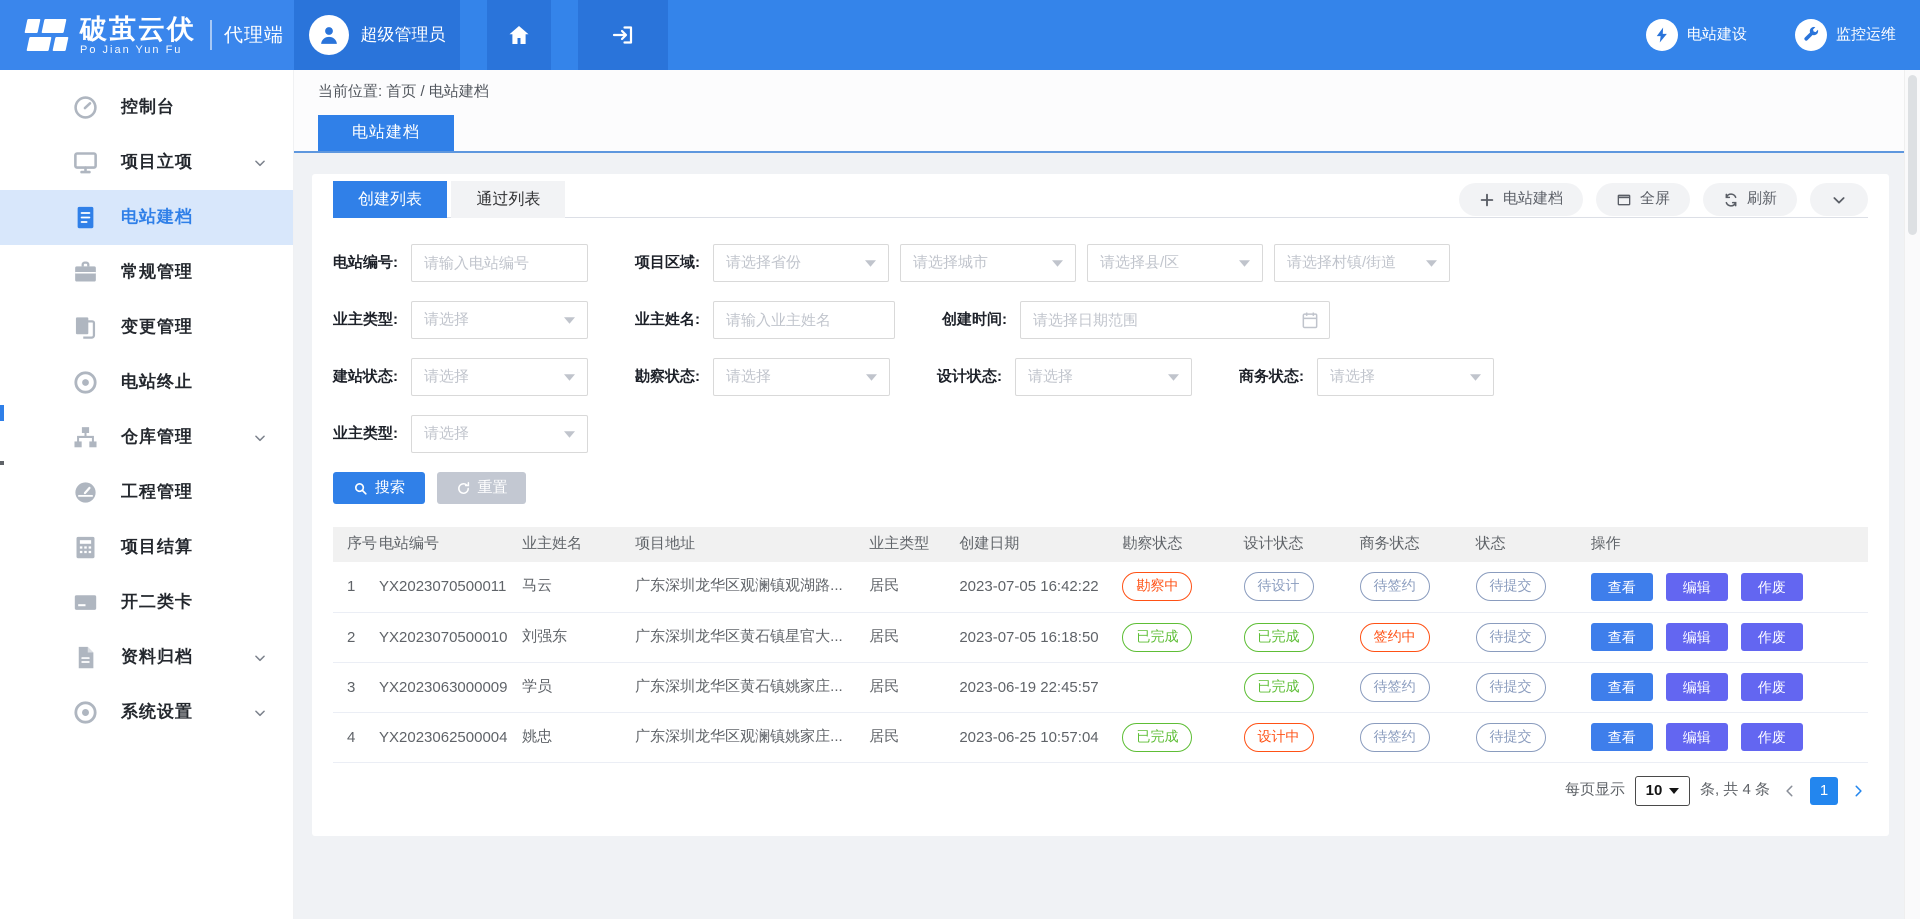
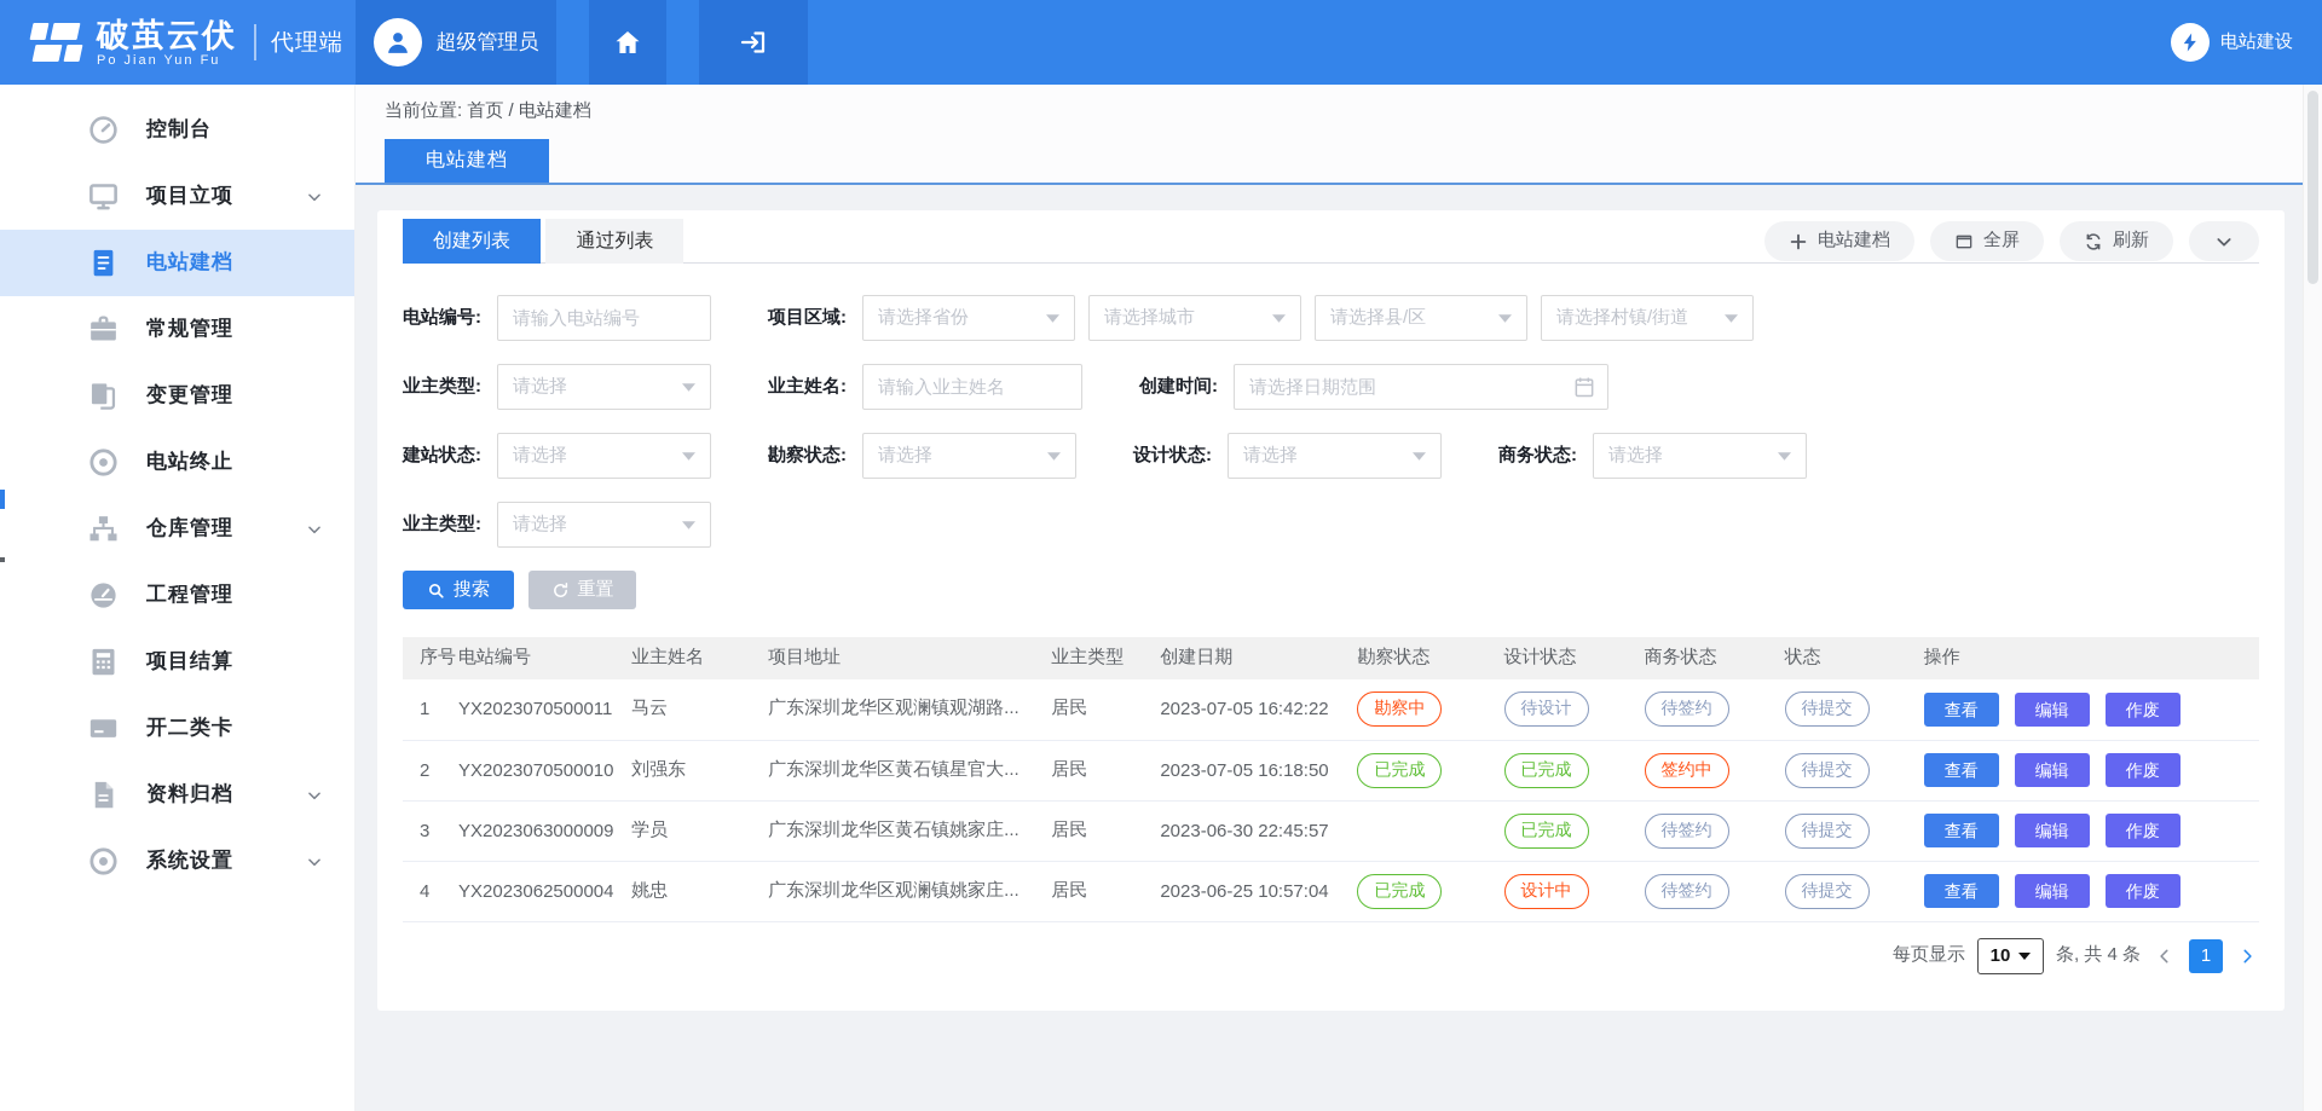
  破茧云伏
  Po Jian Yun Fu
  代理端
  超级管理员
  电站建设
- 监控运维
  控制台
  项目立项
  电站建档
  常规管理
  变更管理
  电站终止
  仓库管理
  工程管理
  项目结算
  开二类卡
  资料归档
  系统设置
  当前位置: 首页 / 电站建档
  电站建档
  创建列表 通过列表
  电站建档
  全屏
  刷新
  电站编号:
  请输入电站编号
  项目区域:
  请选择省份
  请选择城市
  请选择县/区
  请选择村镇/街道
  业主类型:
  请选择
  业主姓名:
  请输入业主姓名
  创建时间:
  请选择日期范围
  建站状态:
  请选择
  勘察状态:
  请选择
  设计状态:
  请选择
  商务状态:
  请选择
  业主类型:
  请选择
  搜索
  重置
  序号	电站编号	业主姓名	项目地址	业主类型	创建日期	勘察状态	设计状态	商务状态	状态	操作
  1	YX2023070500011	马云	广东深圳龙华区观澜镇观湖路...	居民	2023-07-05 16:42:22	勘察中	待设计	待签约	待提交	查看 编辑 作废
  2	YX2023070500010	刘强东	广东深圳龙华区黄石镇星官大...	居民	2023-07-05 16:18:50	已完成	已完成	签约中	待提交	查看 编辑 作废
- 3	YX2023063000009	学员	广东深圳龙华区黄石镇姚家庄...	居民	2023-06-19 22:45:57		已完成	待签约	待提交	查看 编辑 作废
+ 3	YX2023063000009	学员	广东深圳龙华区黄石镇姚家庄...	居民	2023-06-30 22:45:57		已完成	待签约	待提交	查看 编辑 作废
  4	YX2023062500004	姚忠	广东深圳龙华区观澜镇姚家庄...	居民	2023-06-25 10:57:04	已完成	设计中	待签约	待提交	查看 编辑 作废
  每页显示
  10
  条, 共 4 条
  1
